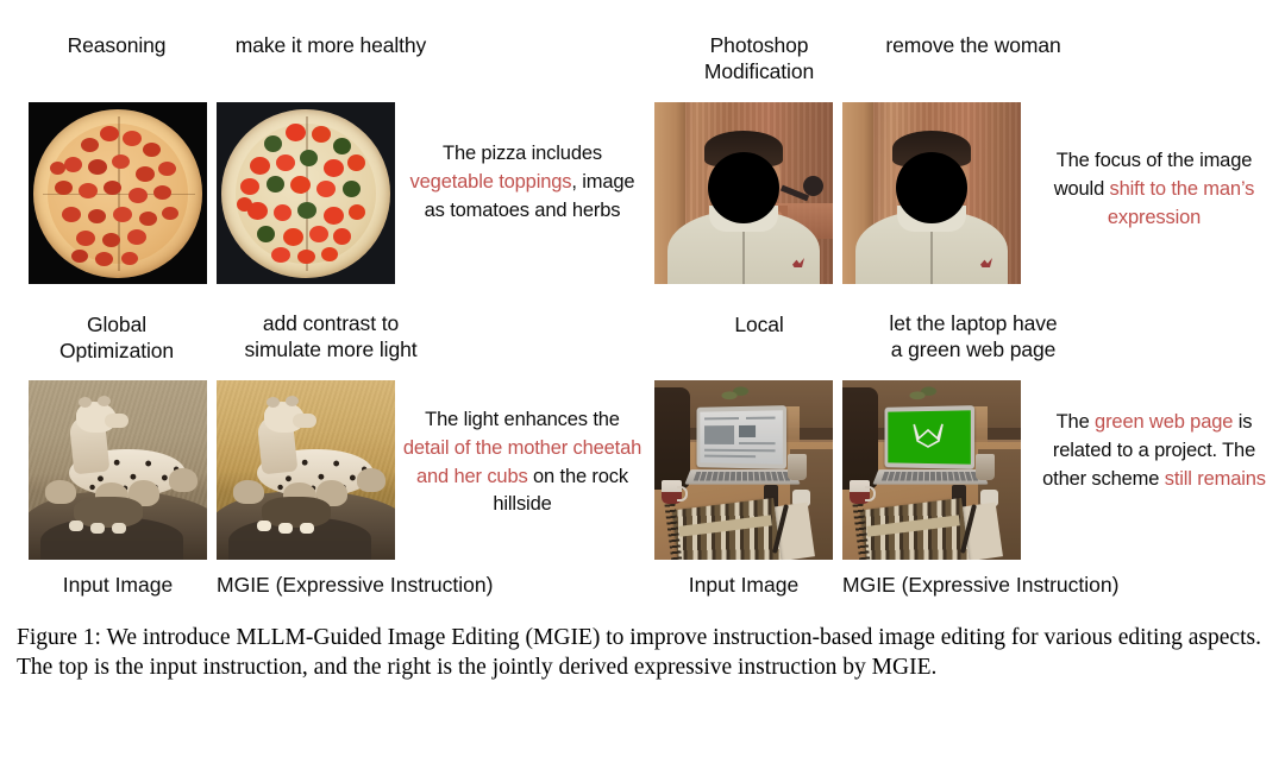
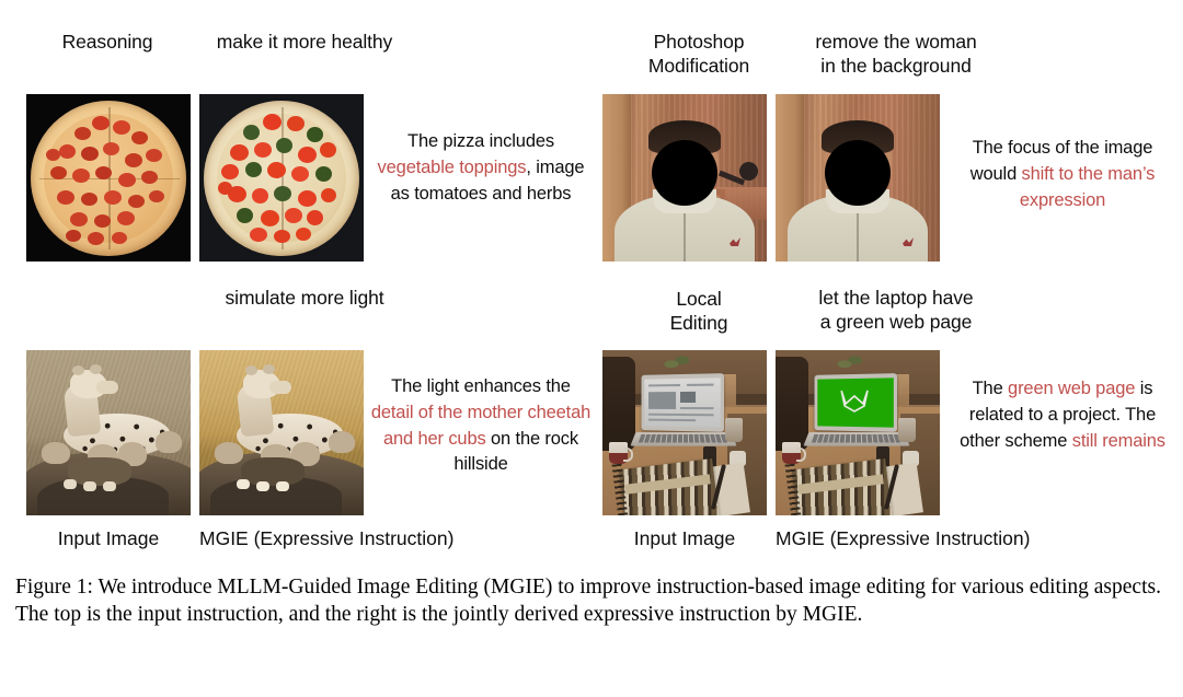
  Reasoning
  make it more healthy
  The pizza includes vegetable toppings, image as tomatoes and herbs
  Photoshop
  Modification
  remove the woman
+ in the background
  The focus of the image would shift to the man’s expression
- Global
- Optimization
- add contrast to
  simulate more light
  The light enhances the detail of the mother cheetah and her cubs on the rock hillside
  Local
+ Editing
  let the laptop have
  a green web page
  The green web page is related to a project. The other scheme still remains
  Input Image
  MGIE (Expressive Instruction)
  Input Image
  MGIE (Expressive Instruction)
  Figure 1: We introduce MLLM-Guided Image Editing (MGIE) to improve instruction-based image editing for various editing aspects. The top is the input instruction, and the right is the jointly derived expressive instruction by MGIE.
